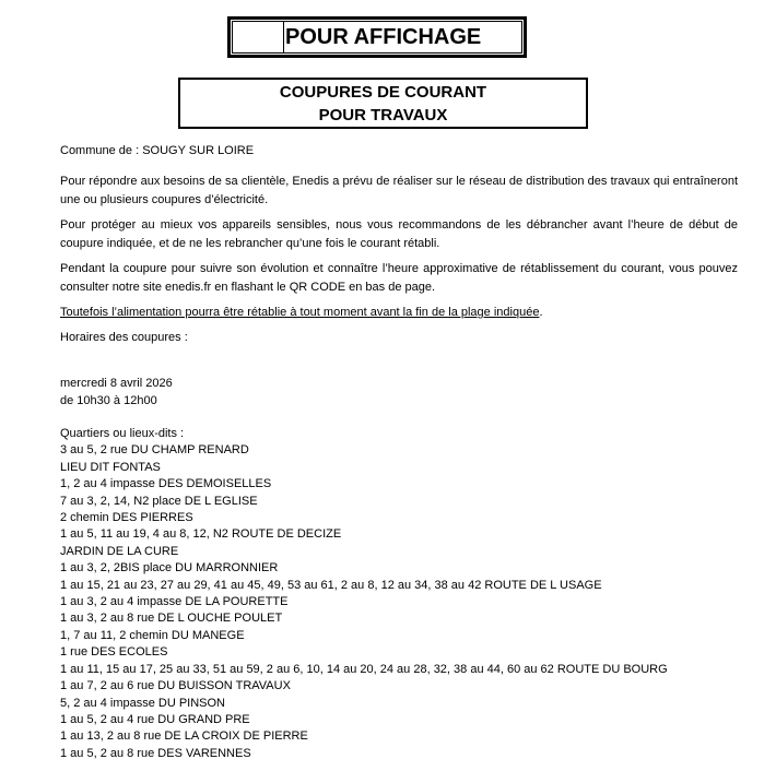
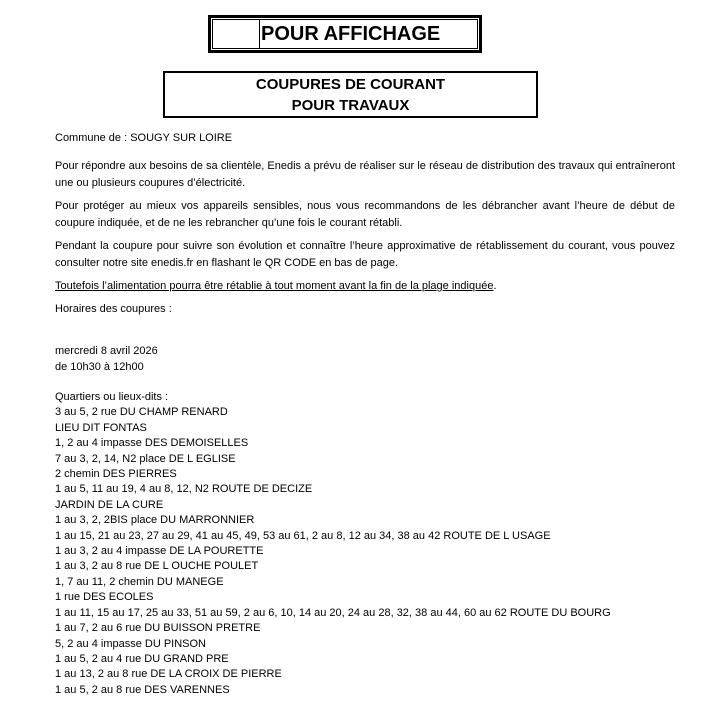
  POUR AFFICHAGE
  COUPURES DE COURANT
  POUR TRAVAUX
  Commune de : SOUGY SUR LOIRE
  Pour répondre aux besoins de sa clientèle, Enedis a prévu de réaliser sur le réseau de distribution des travaux qui entraîneront une ou plusieurs coupures d’électricité.
  Pour protéger au mieux vos appareils sensibles, nous vous recommandons de les débrancher avant l’heure de début de coupure indiquée, et de ne les rebrancher qu’une fois le courant rétabli.
  Pendant la coupure pour suivre son évolution et connaître l’heure approximative de rétablissement du courant, vous pouvez consulter notre site enedis.fr en flashant le QR CODE en bas de page.
  Toutefois l’alimentation pourra être rétablie à tout moment avant la fin de la plage indiquée.
  Horaires des coupures :
  mercredi 8 avril 2026
  de 10h30 à 12h00
  Quartiers ou lieux-dits :
  3 au 5, 2 rue DU CHAMP RENARD
  LIEU DIT FONTAS
  1, 2 au 4 impasse DES DEMOISELLES
  7 au 3, 2, 14, N2 place DE L EGLISE
  2 chemin DES PIERRES
  1 au 5, 11 au 19, 4 au 8, 12, N2 ROUTE DE DECIZE
  JARDIN DE LA CURE
  1 au 3, 2, 2BIS place DU MARRONNIER
  1 au 15, 21 au 23, 27 au 29, 41 au 45, 49, 53 au 61, 2 au 8, 12 au 34, 38 au 42 ROUTE DE L USAGE
  1 au 3, 2 au 4 impasse DE LA POURETTE
  1 au 3, 2 au 8 rue DE L OUCHE POULET
  1, 7 au 11, 2 chemin DU MANEGE
  1 rue DES ECOLES
  1 au 11, 15 au 17, 25 au 33, 51 au 59, 2 au 6, 10, 14 au 20, 24 au 28, 32, 38 au 44, 60 au 62 ROUTE DU BOURG
- 1 au 7, 2 au 6 rue DU BUISSON TRAVAUX
+ 1 au 7, 2 au 6 rue DU BUISSON PRETRE
  5, 2 au 4 impasse DU PINSON
  1 au 5, 2 au 4 rue DU GRAND PRE
  1 au 13, 2 au 8 rue DE LA CROIX DE PIERRE
  1 au 5, 2 au 8 rue DES VARENNES
